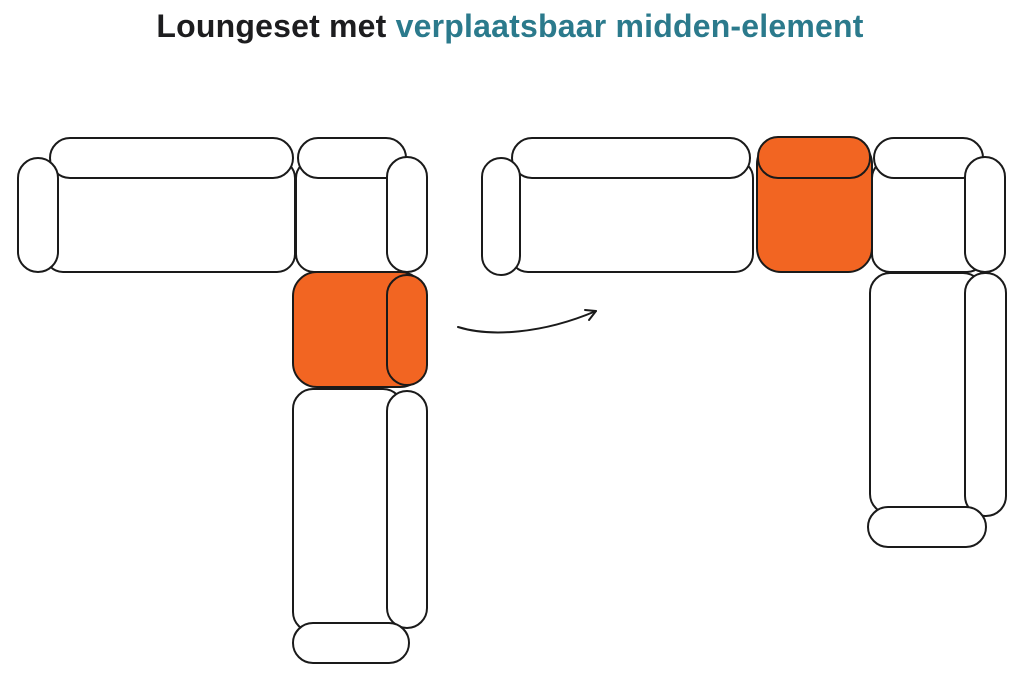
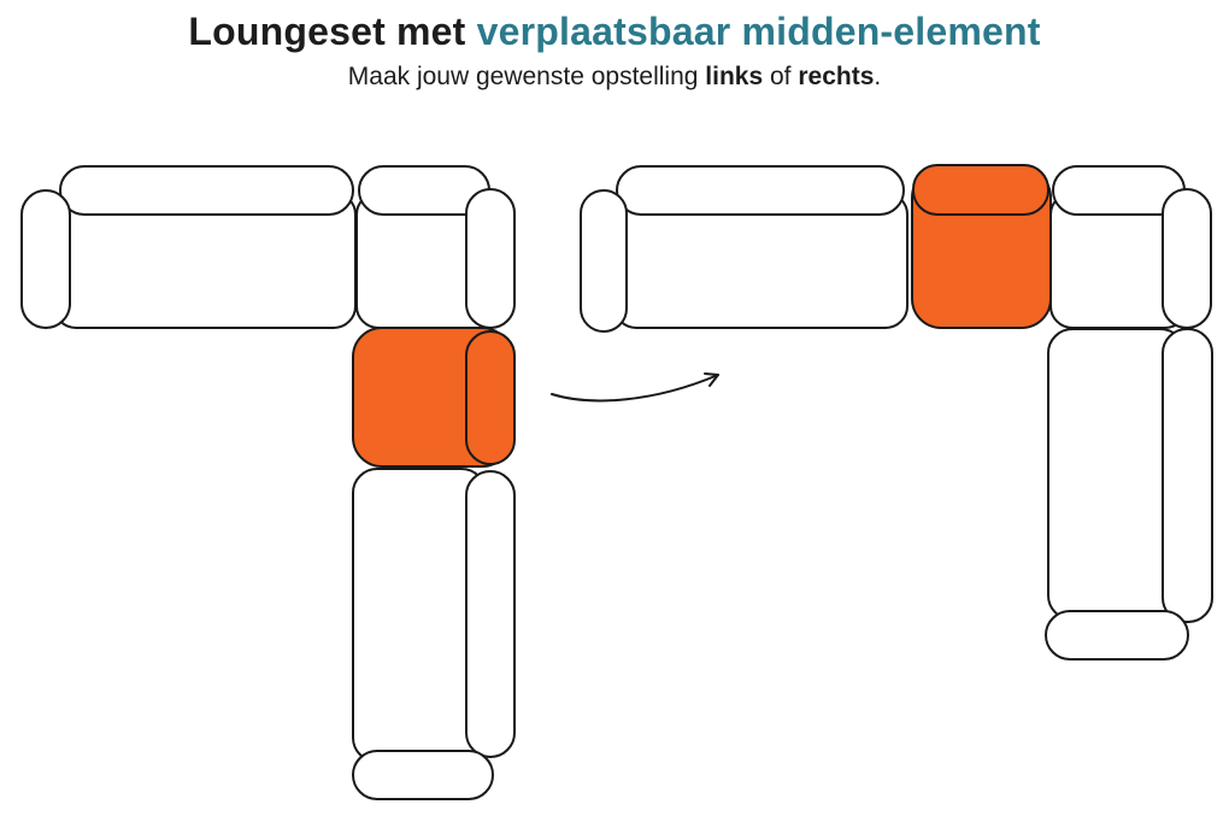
  Loungeset met verplaatsbaar midden-element
+ Maak jouw gewenste opstelling links of rechts.
